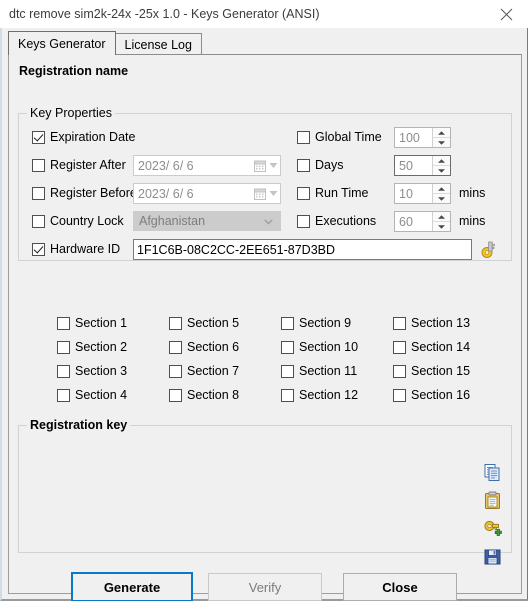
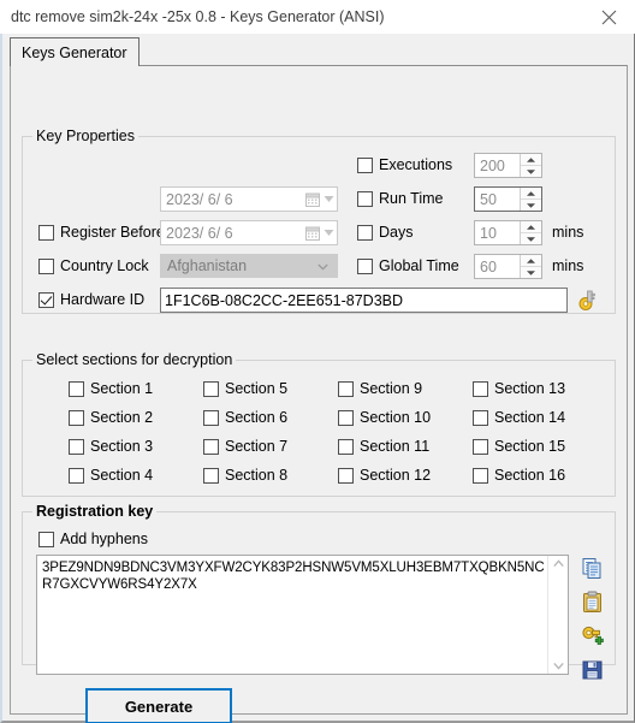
- dtc remove sim2k-24x -25x 1.0 - Keys Generator (ANSI)
+ dtc remove sim2k-24x -25x 0.8 - Keys Generator (ANSI)
  Keys Generator
- License Log
- Registration name
  Key Properties
- Expiration Date
- Register After
  2023/ 6/ 6
  Register Befor
  2023/ 6/ 6
  Country Lock
  Afghanistan
  Hardware ID
  1F1C6B-08C2CC-2EE651-87D3BD
- Global Time
+ Executions
- 100
+ 200
- Days
+ Run Time
  50
- Run Time
+ Days
  10
  mins
- Executions
+ Global Time
  60
  mins
+ Select sections for decryption
  Section 1
  Section 2
  Section 3
  Section 4
  Section 5
  Section 6
  Section 7
  Section 8
  Section 9
  Section 10
  Section 11
  Section 12
  Section 13
  Section 14
  Section 15
  Section 16
  Registration key
+ Add hyphens
+ 3PEZ9NDN9BDNC3VM3YXFW2CYK83P2HSNW5VM5XLUH3EBM7TXQBKN5NCR7GXCVYW6RS4Y2X7X
  Generate
- Verify
- Close
